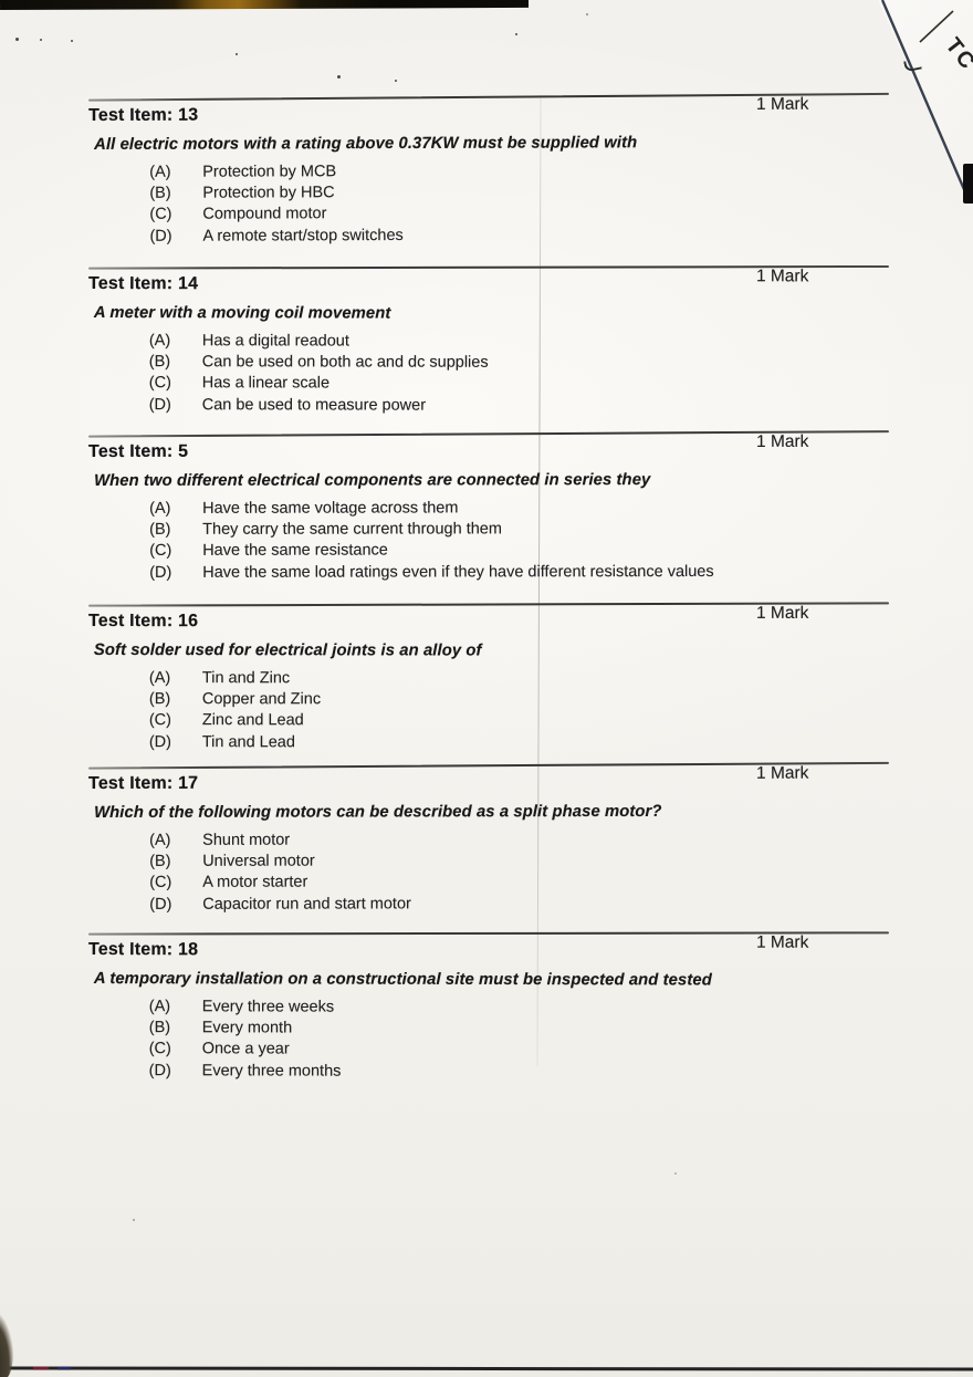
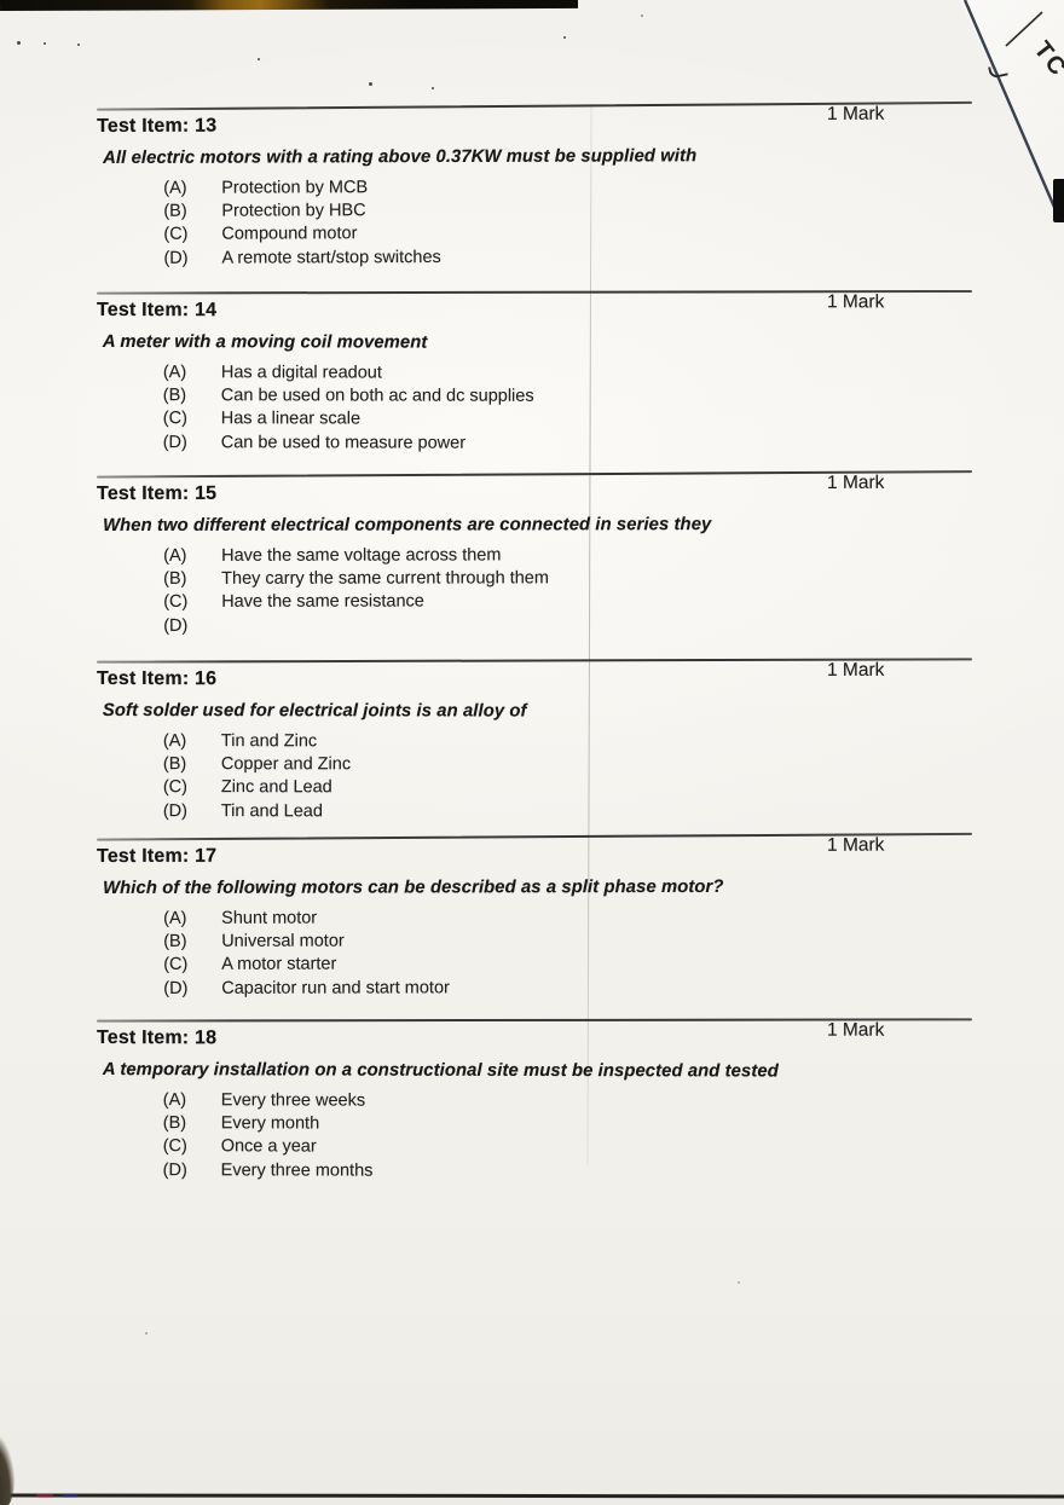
  Test Item: 13
  1 Mark
  All electric motors with a rating above 0.37KW must be supplied with
  (A)
  Protection by MCB
  (B)
  Protection by HBC
  (C)
  Compound motor
  (D)
  A remote start/stop switches
  Test Item: 14
  1 Mark
  A meter with a moving coil movement
  (A)
  Has a digital readout
  (B)
  Can be used on both ac and dc supplies
  (C)
  Has a linear scale
  (D)
  Can be used to measure power
- Test Item: 5
+ Test Item: 15
  1 Mark
  When two different electrical components are connected in series they
  (A)
  Have the same voltage across them
  (B)
  They carry the same current through them
  (C)
  Have the same resistance
  (D)
- Have the same load ratings even if they have different resistance values
  Test Item: 16
  1 Mark
  Soft solder used for electrical joints is an alloy of
  (A)
  Tin and Zinc
  (B)
  Copper and Zinc
  (C)
  Zinc and Lead
  (D)
  Tin and Lead
  Test Item: 17
  1 Mark
  Which of the following motors can be described as a split phase motor?
  (A)
  Shunt motor
  (B)
  Universal motor
  (C)
  A motor starter
  (D)
  Capacitor run and start motor
  Test Item: 18
  1 Mark
  A temporary installation on a constructional site must be inspected and tested
  (A)
  Every three weeks
  (B)
  Every month
  (C)
  Once a year
  (D)
  Every three months
